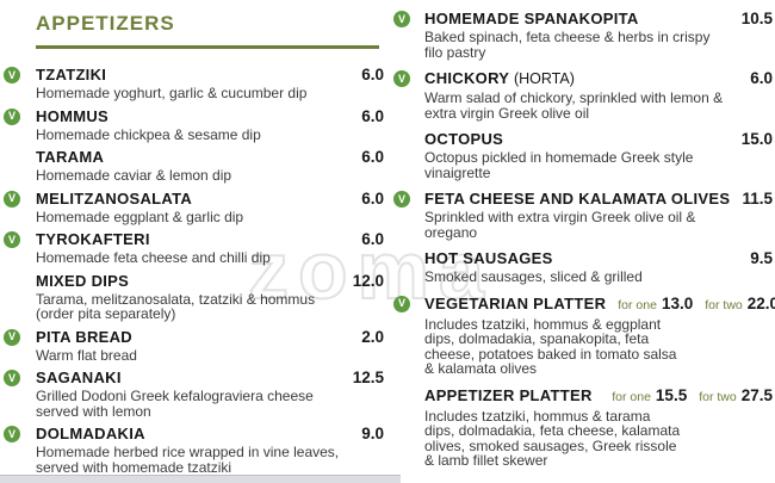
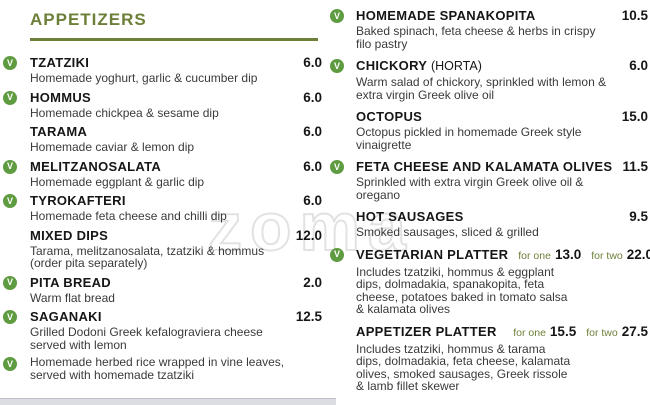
  zoma
  APPETIZERS
  V
  TZATZIKI
  6.0
  Homemade yoghurt, garlic & cucumber dip
  V
  HOMMUS
  6.0
  Homemade chickpea & sesame dip
  TARAMA
  6.0
  Homemade caviar & lemon dip
  V
  MELITZANOSALATA
  6.0
  Homemade eggplant & garlic dip
  V
  TYROKAFTERI
  6.0
  Homemade feta cheese and chilli dip
  MIXED DIPS
  12.0
  Tarama, melitzanosalata, tzatziki & hommus (order pita separately)
  V
  PITA BREAD
  2.0
  Warm flat bread
  V
  SAGANAKI
  12.5
  Grilled Dodoni Greek kefalograviera cheese served with lemon
  V
- DOLMADAKIA
- 9.0
  Homemade herbed rice wrapped in vine leaves, served with homemade tzatziki
  V
  HOMEMADE SPANAKOPITA
  10.5
  Baked spinach, feta cheese & herbs in crispy filo pastry
  V
  CHICKORY (HORTA)
  6.0
  Warm salad of chickory, sprinkled with lemon & extra virgin Greek olive oil
  OCTOPUS
  15.0
  Octopus pickled in homemade Greek style vinaigrette
  V
  FETA CHEESE AND KALAMATA OLIVES
  11.5
  Sprinkled with extra virgin Greek olive oil & oregano
  HOT SAUSAGES
  9.5
  Smoked sausages, sliced & grilled
  V
  VEGETARIAN PLATTER
  for one
  13.0
  for two
  22.0
  Includes tzatziki, hommus & eggplant dips, dolmadakia, spanakopita, feta cheese, potatoes baked in tomato salsa & kalamata olives
  APPETIZER PLATTER
  for one
  15.5
  for two
  27.5
  Includes tzatziki, hommus & tarama dips, dolmadakia, feta cheese, kalamata olives, smoked sausages, Greek rissole & lamb fillet skewer
